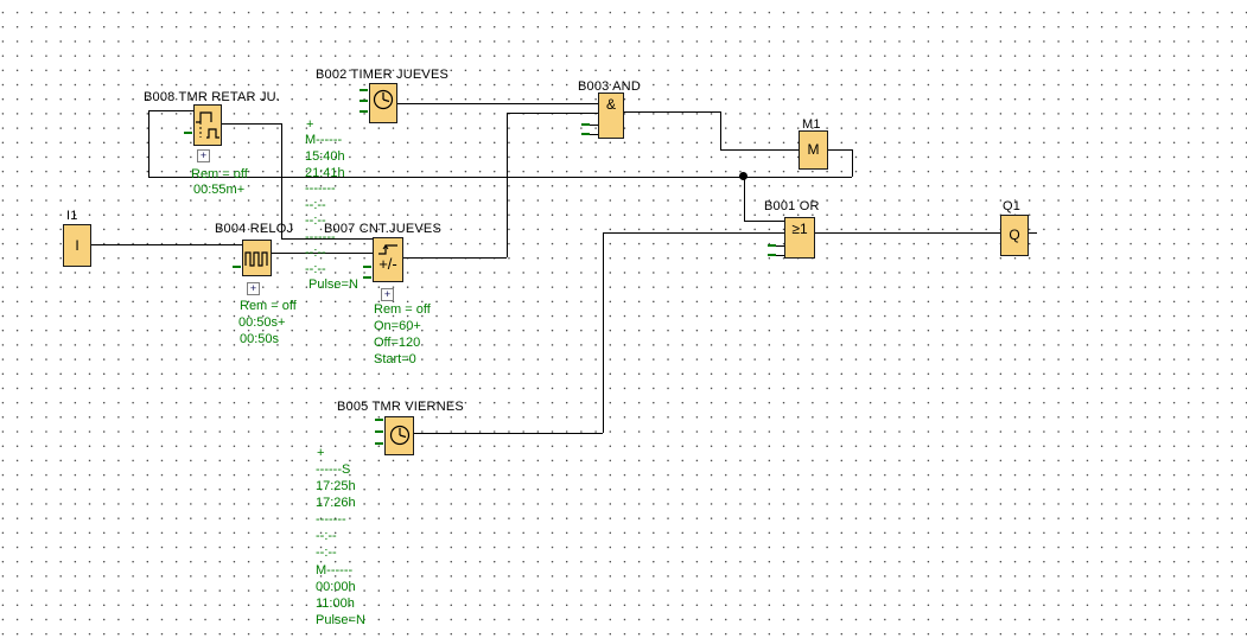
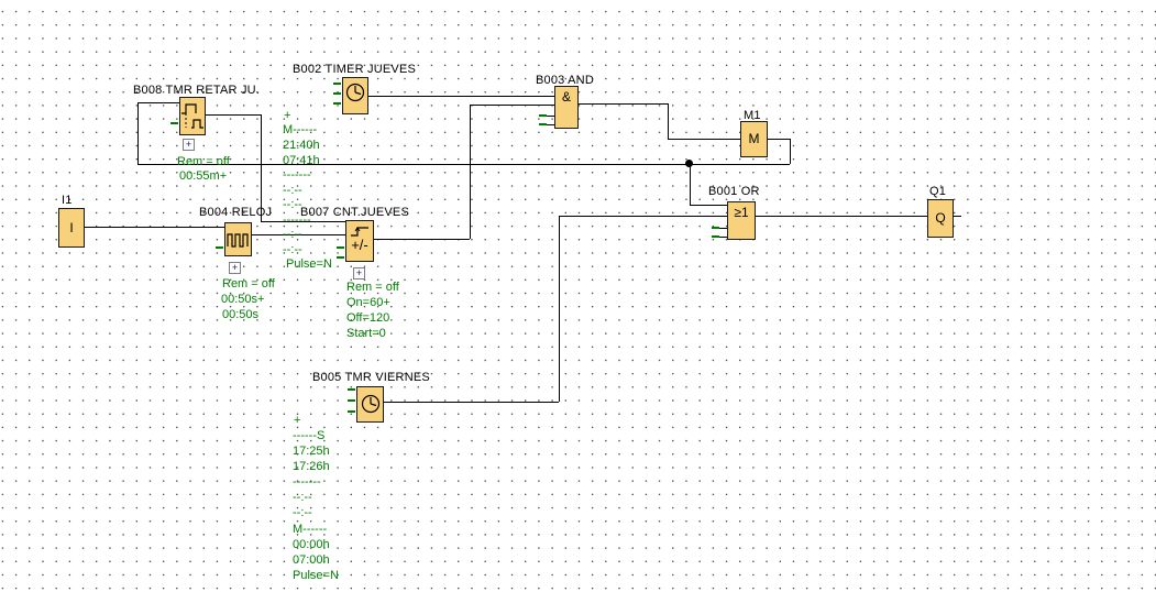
  I1
  I
  B008 TMR RETAR JU.
  +
  Rem = off
  00:55m+
  B002 TIMER JUEVES
  +
  M------
- 15:40h
+ 21:40h
- 21:41h
+ 07:41h
  -------
  --:--
  --:--
  -------
  --:--
  --:--
  Pulse=N
  B003 AND
  &
  M1
  M
  B001 OR
  ≥1
  Q1
  Q
  B004 RELOJ
  +
  Rem = off
  00:50s+
  00:50s
  B007 CNT.JUEVES
  +/-
  +
  Rem = off
  On=60+
  Off=120
  Start=0
  B005 TMR VIERNES
  +
  ------S
  17:25h
  17:26h
  -------
  --:--
  --:--
  M------
  00:00h
- 11:00h
+ 07:00h
  Pulse=N
